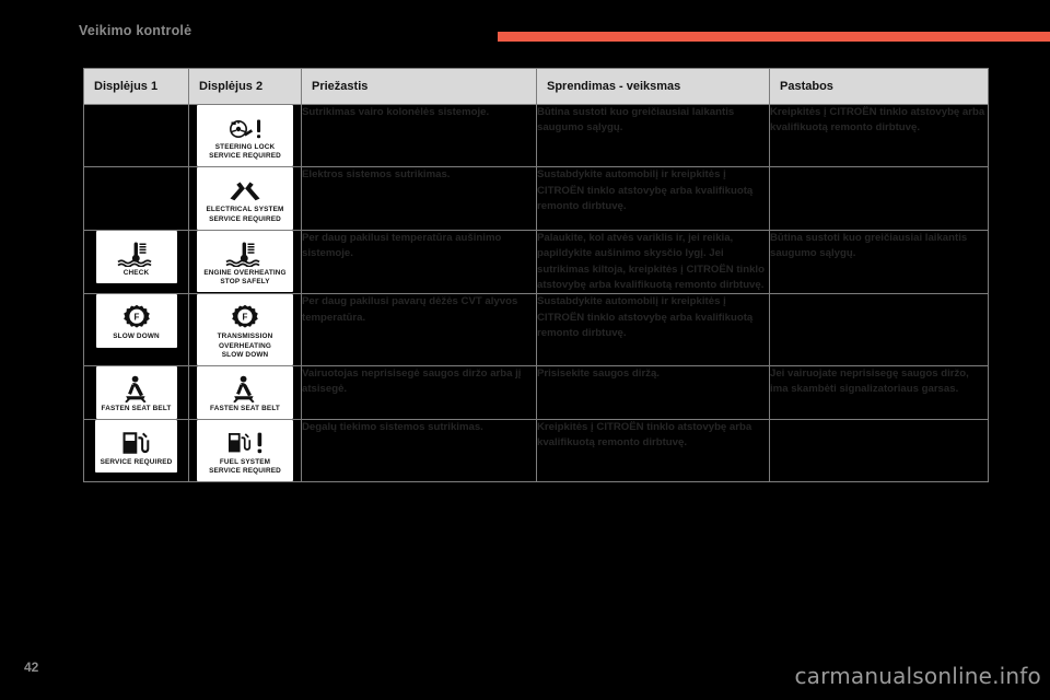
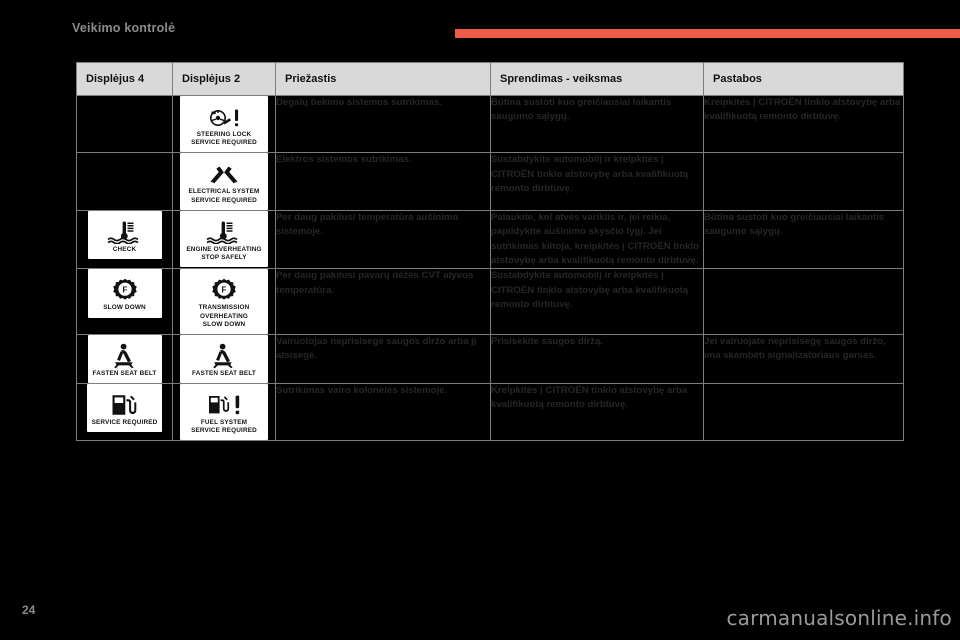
  Veikimo kontrolė
- Displėjus 1	Displėjus 2	Priežastis	Sprendimas - veiksmas	Pastabos
+ Displėjus 4	Displėjus 2	Priežastis	Sprendimas - veiksmas	Pastabos
- 		Sutrikimas vairo kolonėlės sistemoje.	Būtina sustoti kuo greičiausiai laikantis saugumo sąlygų.	Kreipkitės į CITROËN tinklo atstovybę arba kvalifikuotą remonto dirbtuvę.
+ 		Degalų tiekimo sistemos sutrikimas.	Būtina sustoti kuo greičiausiai laikantis saugumo sąlygų.	Kreipkitės į CITROËN tinklo atstovybę arba kvalifikuotą remonto dirbtuvę.
  		Elektros sistemos sutrikimas.	Sustabdykite automobilį ir kreipkitės į CITROËN tinklo atstovybę arba kvalifikuotą remonto dirbtuvę.
  		Per daug pakilusi temperatūra aušinimo sistemoje.	Palaukite, kol atvės variklis ir, jei reikia, papildykite aušinimo skysčio lygį. Jei sutrikimas kiltoja, kreipkitės į CITROËN tinklo atstovybę arba kvalifikuotą remonto dirbtuvę.	Būtina sustoti kuo greičiausiai laikantis saugumo sąlygų.
  F	F	Per daug pakilusi pavarų dėžės CVT alyvos temperatūra.	Sustabdykite automobilį ir kreipkitės į CITROËN tinklo atstovybę arba kvalifikuotą remonto dirbtuvę.
  		Vairuotojas neprisisegė saugos diržo arba jį atsisegė.	Prisisekite saugos diržą.	Jei vairuojate neprisisegę saugos diržo, ima skambėti signalizatoriaus garsas.
- 		Degalų tiekimo sistemos sutrikimas.	Kreipkitės į CITROËN tinklo atstovybę arba kvalifikuotą remonto dirbtuvę.
+ 		Sutrikimas vairo kolonėlės sistemoje.	Kreipkitės į CITROËN tinklo atstovybę arba kvalifikuotą remonto dirbtuvę.
- 42
+ 24
  carmanualsonline.info
